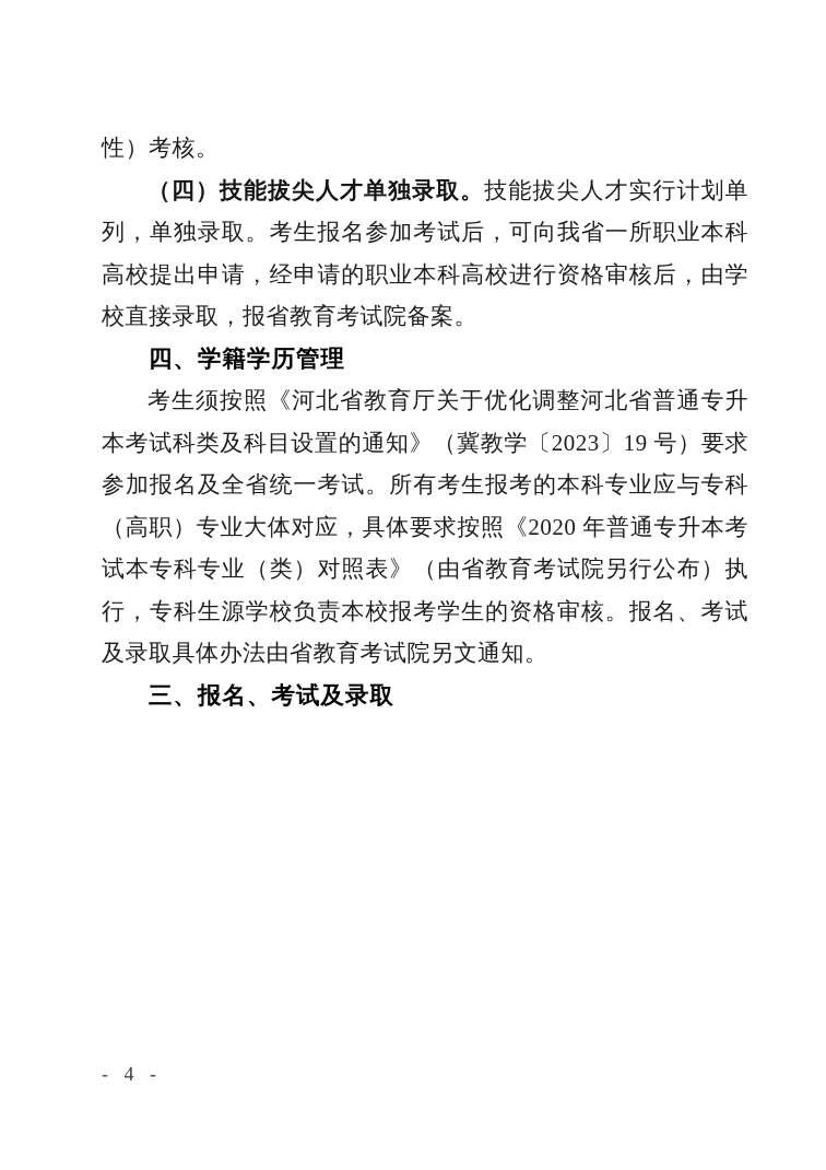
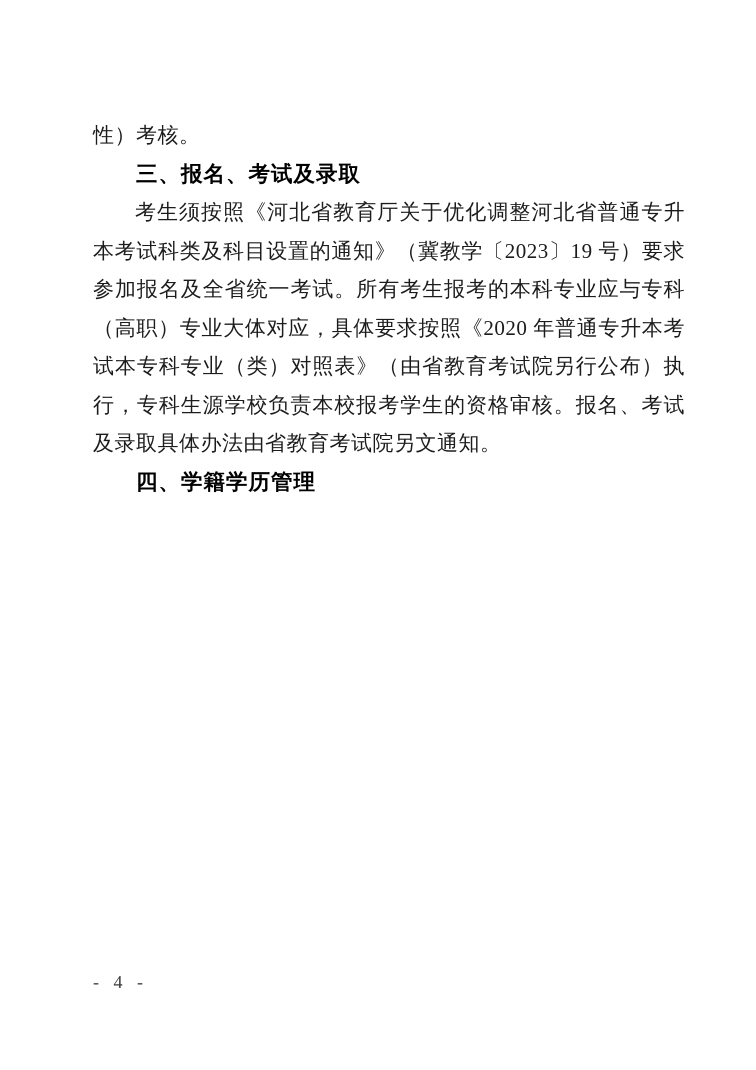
  性）考核。
- （四）技能拔尖人才单独录取。技能拔尖人才实行计划单列，单独录取。考生报名参加考试后，可向我省一所职业本科高校提出申请，经申请的职业本科高校进行资格审核后，由学校直接录取，报省教育考试院备案。
- 四、学籍学历管理
+ 三、报名、考试及录取
  考生须按照《河北省教育厅关于优化调整河北省普通专升本考试科类及科目设置的通知》（冀教学〔2023〕19 号）要求参加报名及全省统一考试。所有考生报考的本科专业应与专科（高职）专业大体对应，具体要求按照《2020 年普通专升本考试本专科专业（类）对照表》（由省教育考试院另行公布）执行，专科生源学校负责本校报考学生的资格审核。报名、考试及录取具体办法由省教育考试院另文通知。
- 三、报名、考试及录取
+ 四、学籍学历管理
  - 4 -
